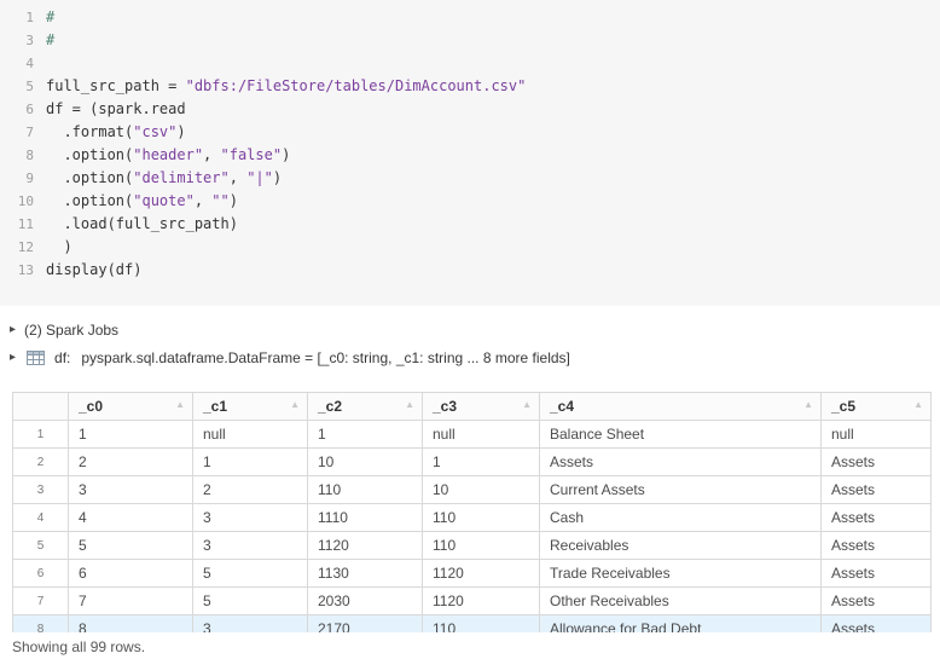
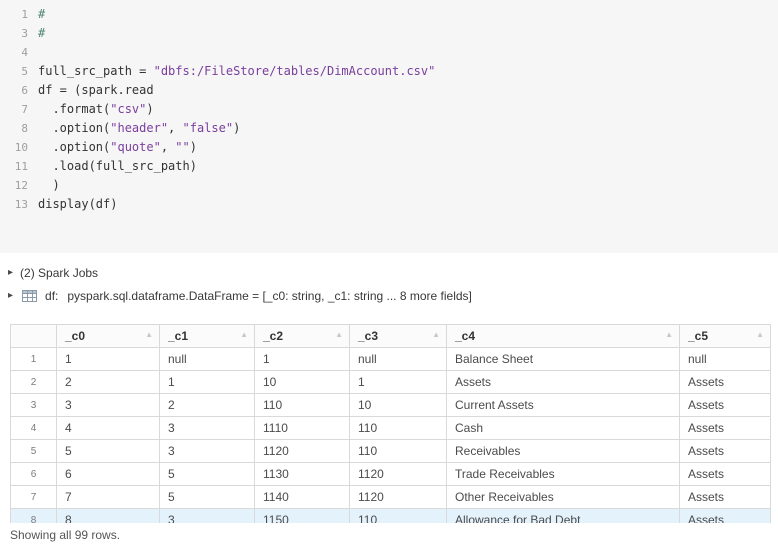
  1
  #
  3
  #
  4
  5
  full_src_path = "dbfs:/FileStore/tables/DimAccount.csv"
  6
  df = (spark.read
  7
  .format("csv")
  8
  .option("header", "false")
- 9
- .option("delimiter", "|")
  10
  .option("quote", "")
  11
  .load(full_src_path)
  12
  )
  13
  display(df)
  ▸
  (2) Spark Jobs
  ▸
  df:
  pyspark.sql.dataframe.DataFrame = [_c0: string, _c1: string ... 8 more fields]
  	_c0 ▲	_c1 ▲	_c2 ▲	_c3 ▲	_c4 ▲	_c5 ▲
  1	1	null	1	null	Balance Sheet	null
  2	2	1	10	1	Assets	Assets
  3	3	2	110	10	Current Assets	Assets
  4	4	3	1110	110	Cash	Assets
  5	5	3	1120	110	Receivables	Assets
  6	6	5	1130	1120	Trade Receivables	Assets
- 7	7	5	2030	1120	Other Receivables	Assets
+ 7	7	5	1140	1120	Other Receivables	Assets
- 8	8	3	2170	110	Allowance for Bad Debt	Assets
+ 8	8	3	1150	110	Allowance for Bad Debt	Assets
  Showing all 99 rows.
